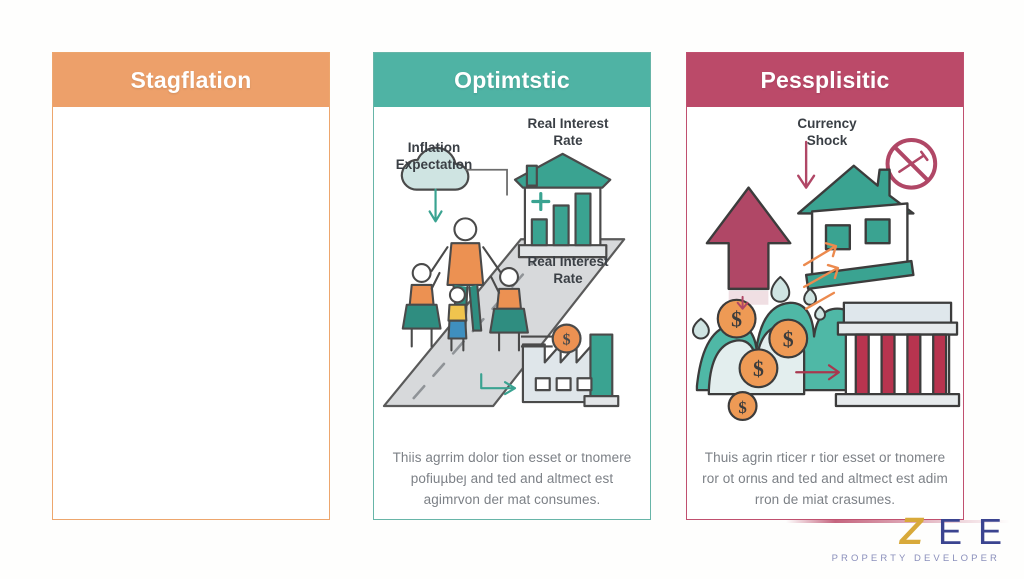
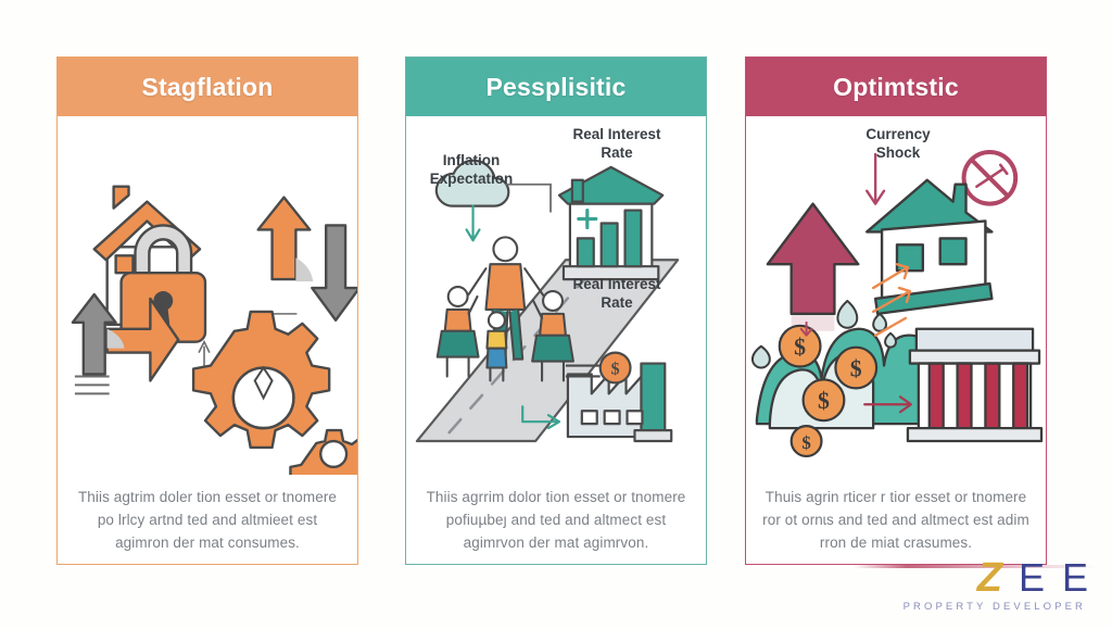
  Stagflation
+ Thiis agtrim doler tion esset or tnomere po lrlcy artnd ted and altmieet est agimron der mat consumes.
- Optimtstic
+ Pessplisitic
  $
  Inflation Expectation
  Real Interest Rate
  Real Interest Rate
- Thiis agrrim dolor tion esset or tnomere pofiuµbeȷ and ted and altmect est agimrvon der mat consumes.
+ Thiis agrrim dolor tion esset or tnomere pofiuµbeȷ and ted and altmect est agimrvon der mat agimrvon.
- Pessplisitic
+ Optimtstic
  $
  $
  $
  $
  Currency Shock
  Thuis agrin rticer r tior esset or tnomere ror ot ornɩs and ted and altmect est adim rron de miat crasumes.
  Z
  E
  E
  PROPERTY DEVELOPER
